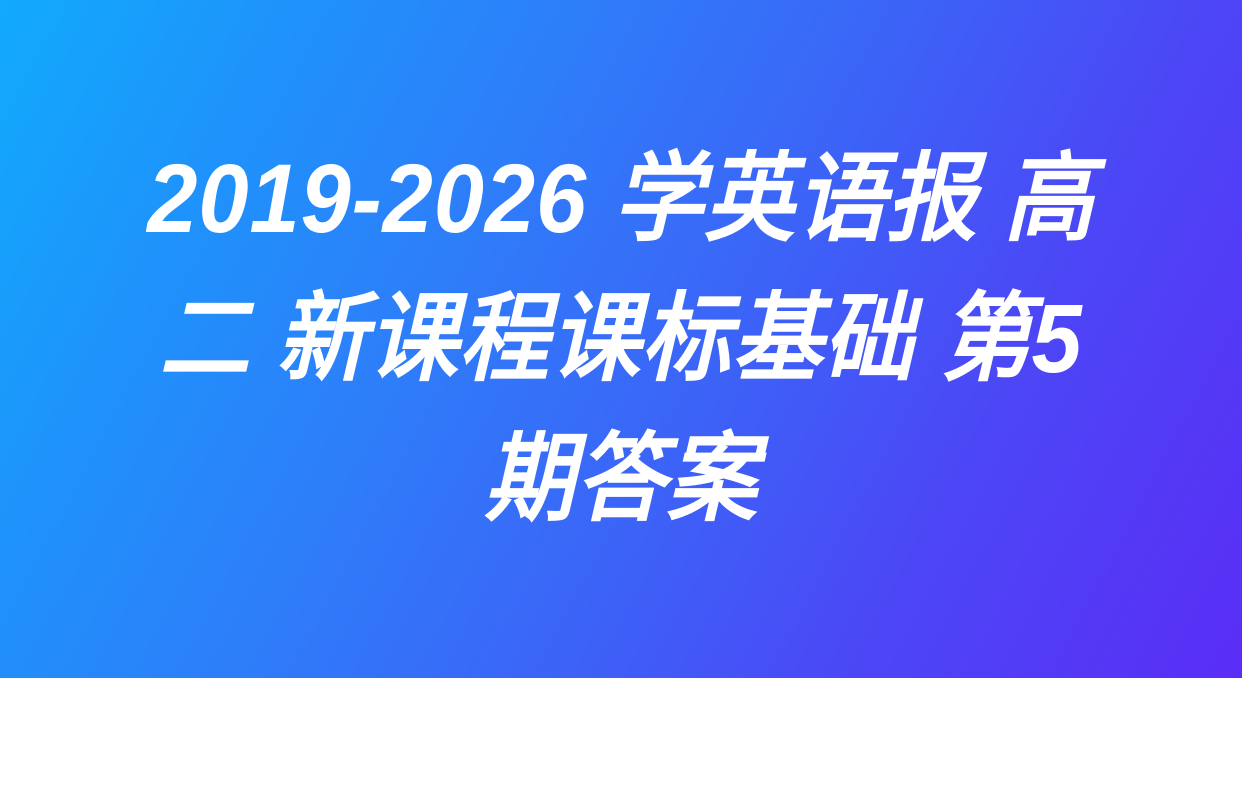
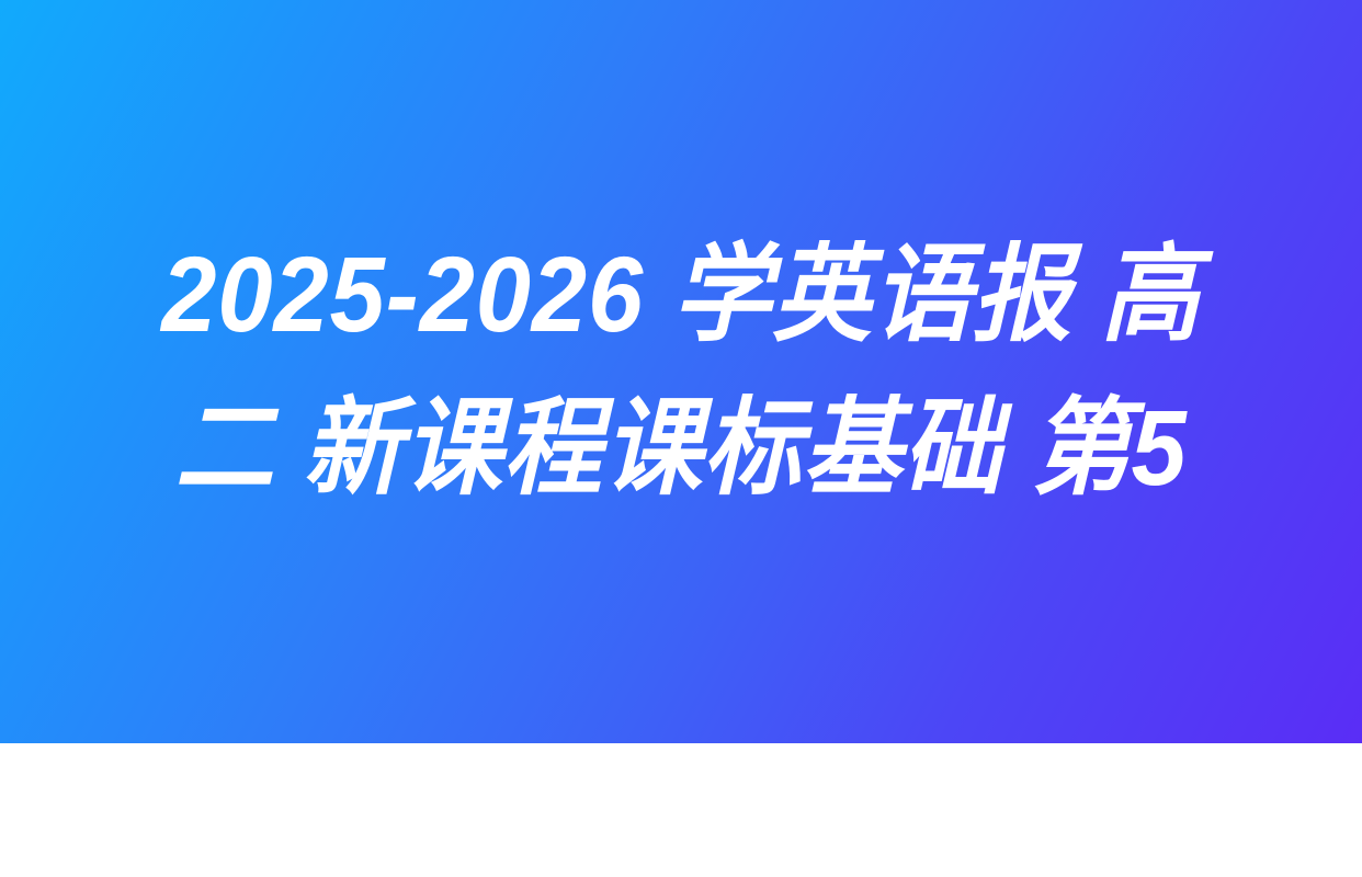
- 2019-2026 学英语报 高
+ 2025-2026 学英语报 高
  二 新课程课标基础 第5
- 期答案
